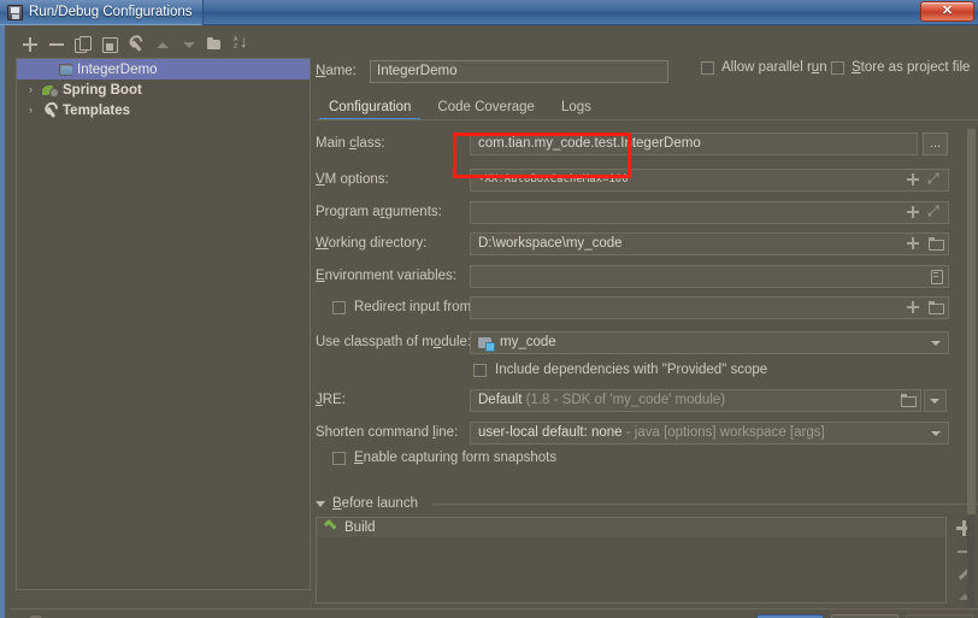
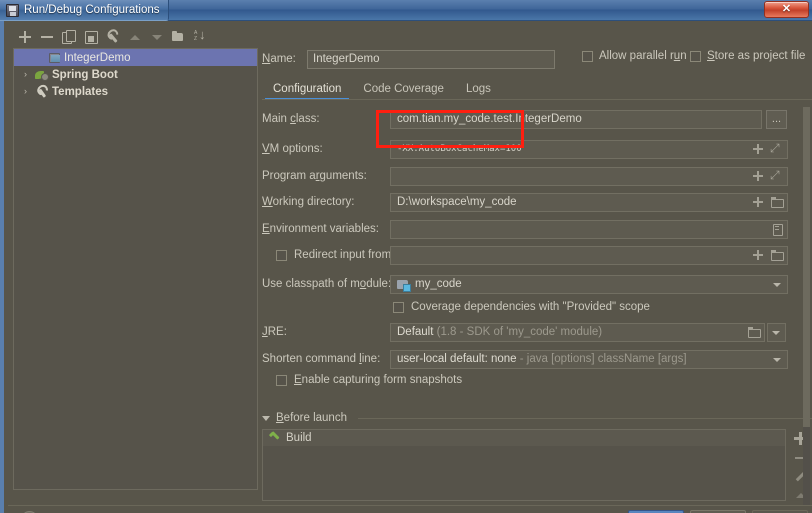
  Run/Debug Configurations
  ✕
  IntegerDemo
  ›
  Spring Boot
  ›
  Templates
  Name:
  IntegerDemo
  Allow parallel run
  Store as project file
  Configuration
  Code Coverage
  Logs
  Main class:
  com.tian.my_code.test.IntegerDemo
  ...
  VM options:
  -XX:AutoBoxCacheMax=100
  Program arguments:
  Working directory:
  D:\workspace\my_code
  Environment variables:
  Redirect input from
  Use classpath of module
  my_code
- Include dependencies with "Provided" scope
+ Coverage dependencies with "Provided" scope
  JRE:
  Default (1.8 - SDK of 'my_code' module)
  Shorten command line:
- user-local default: none - java [options] workspace [args]
+ user-local default: none - java [options] className [args]
  Enable capturing form snapshots
  Before launch
  Build
